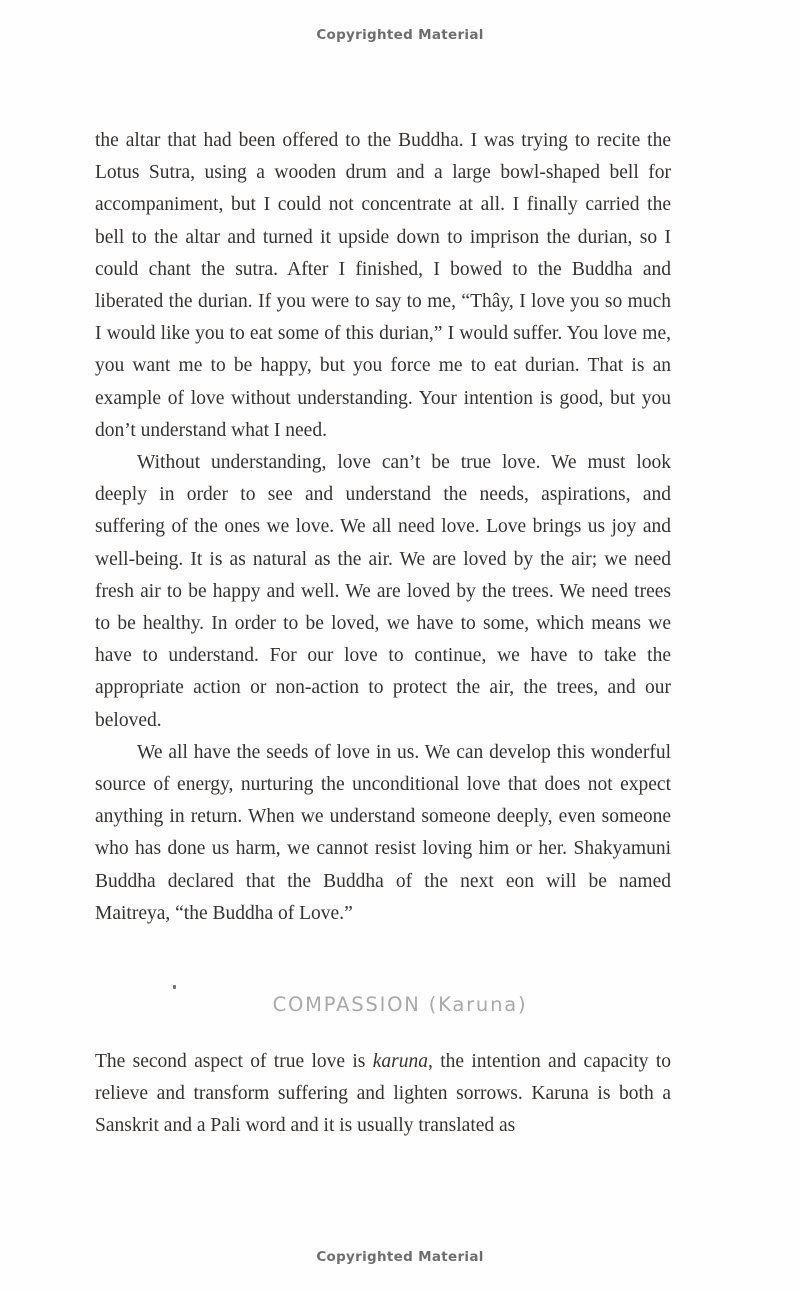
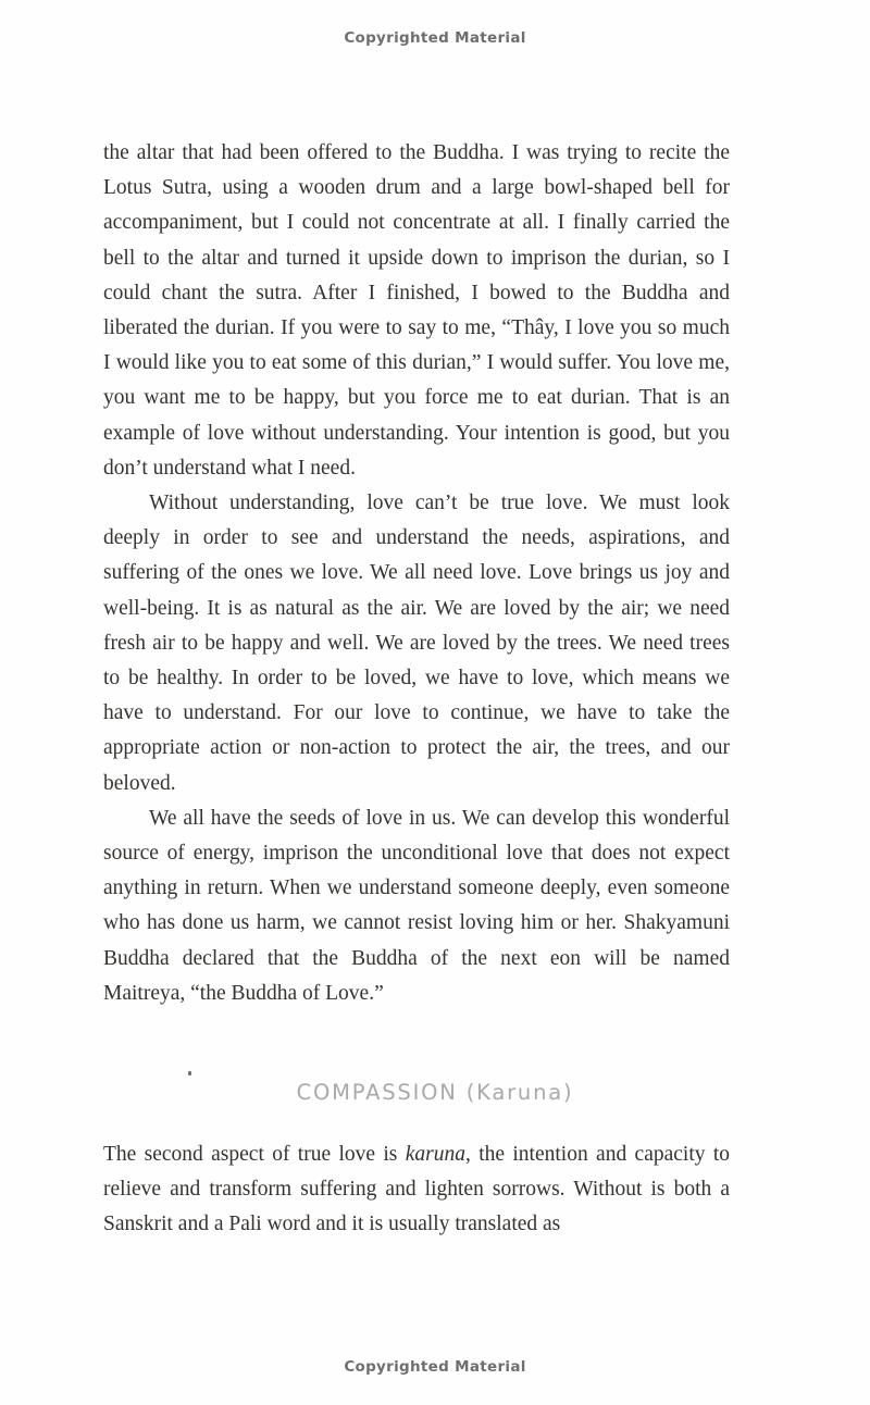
  Copyrighted Material
  the altar that had been offered to the Buddha. I was trying to recite the Lotus Sutra, using a wooden drum and a large bowl-shaped bell for accompaniment, but I could not concentrate at all. I finally carried the bell to the altar and turned it upside down to imprison the durian, so I could chant the sutra. After I finished, I bowed to the Buddha and liberated the durian. If you were to say to me, “Thây, I love you so much I would like you to eat some of this durian,” I would suffer. You love me, you want me to be happy, but you force me to eat durian. That is an example of love without understanding. Your intention is good, but you don’t understand what I need.
- Without understanding, love can’t be true love. We must look deeply in order to see and understand the needs, aspirations, and suffering of the ones we love. We all need love. Love brings us joy and well-being. It is as natural as the air. We are loved by the air; we need fresh air to be happy and well. We are loved by the trees. We need trees to be healthy. In order to be loved, we have to some, which means we have to understand. For our love to continue, we have to take the appropriate action or non-action to protect the air, the trees, and our beloved.
+ Without understanding, love can’t be true love. We must look deeply in order to see and understand the needs, aspirations, and suffering of the ones we love. We all need love. Love brings us joy and well-being. It is as natural as the air. We are loved by the air; we need fresh air to be happy and well. We are loved by the trees. We need trees to be healthy. In order to be loved, we have to love, which means we have to understand. For our love to continue, we have to take the appropriate action or non-action to protect the air, the trees, and our beloved.
- We all have the seeds of love in us. We can develop this wonderful source of energy, nurturing the unconditional love that does not expect anything in return. When we understand someone deeply, even someone who has done us harm, we cannot resist loving him or her. Shakyamuni Buddha declared that the Buddha of the next eon will be named Maitreya, “the Buddha of Love.”
+ We all have the seeds of love in us. We can develop this wonderful source of energy, imprison the unconditional love that does not expect anything in return. When we understand someone deeply, even someone who has done us harm, we cannot resist loving him or her. Shakyamuni Buddha declared that the Buddha of the next eon will be named Maitreya, “the Buddha of Love.”
  COMPASSION (Karuna)
- The second aspect of true love is karuna, the intention and capacity to relieve and transform suffering and lighten sorrows. Karuna is both a Sanskrit and a Pali word and it is usually translated as
+ The second aspect of true love is karuna, the intention and capacity to relieve and transform suffering and lighten sorrows. Without is both a Sanskrit and a Pali word and it is usually translated as
  Copyrighted Material
